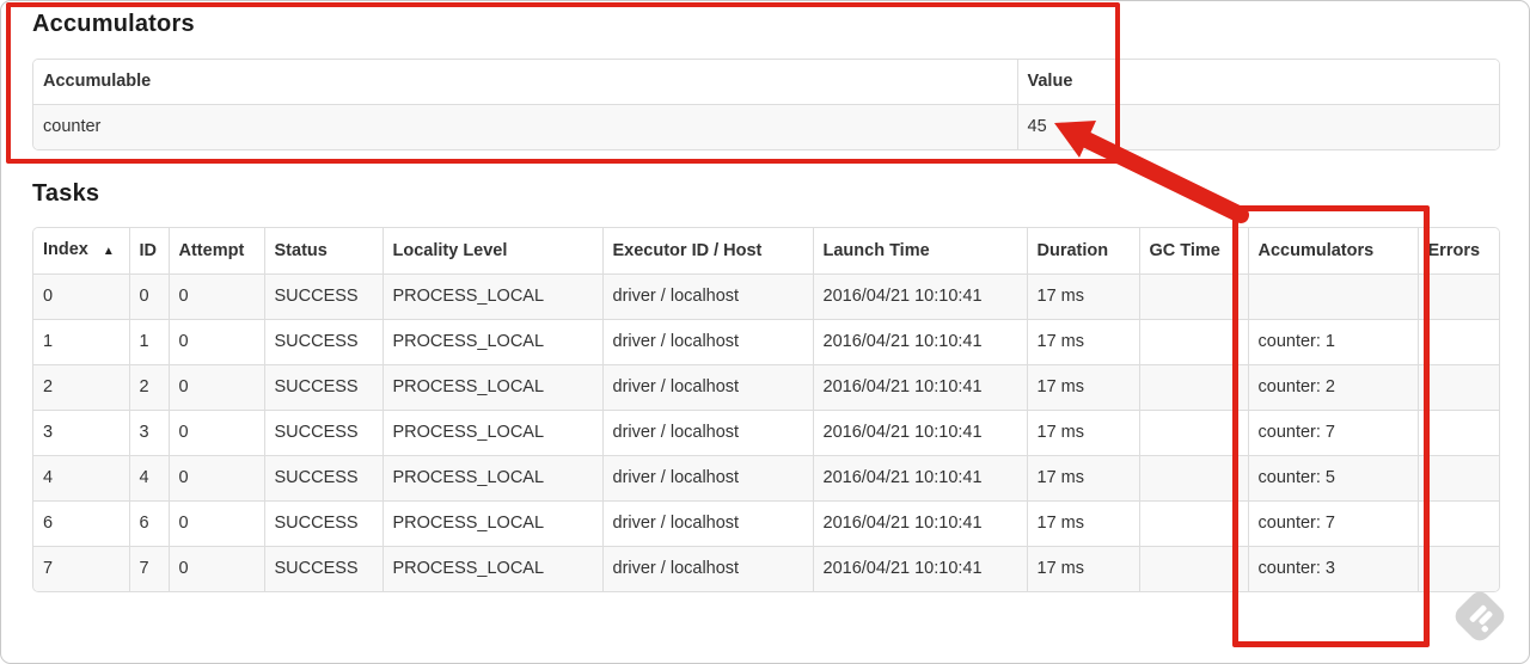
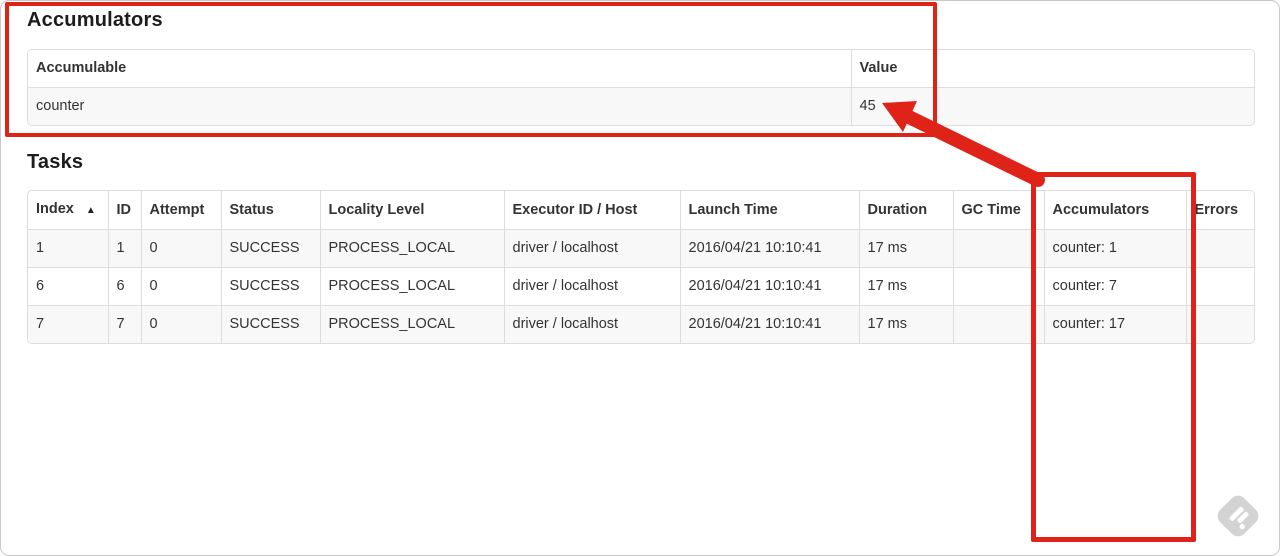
  Accumulators
  Accumulable	Value
  counter	45
  Tasks
  Index ▲	ID	Attempt	Status	Locality Level	Executor ID / Host	Launch Time	Duration	GC Time	Accumulators	Errors
- 0	0	0	SUCCESS	PROCESS_LOCAL	driver / localhost	2016/04/21 10:10:41	17 ms
  1	1	0	SUCCESS	PROCESS_LOCAL	driver / localhost	2016/04/21 10:10:41	17 ms		counter: 1
- 2	2	0	SUCCESS	PROCESS_LOCAL	driver / localhost	2016/04/21 10:10:41	17 ms		counter: 2
- 3	3	0	SUCCESS	PROCESS_LOCAL	driver / localhost	2016/04/21 10:10:41	17 ms		counter: 7
- 4	4	0	SUCCESS	PROCESS_LOCAL	driver / localhost	2016/04/21 10:10:41	17 ms		counter: 5
  6	6	0	SUCCESS	PROCESS_LOCAL	driver / localhost	2016/04/21 10:10:41	17 ms		counter: 7
- 7	7	0	SUCCESS	PROCESS_LOCAL	driver / localhost	2016/04/21 10:10:41	17 ms		counter: 3
+ 7	7	0	SUCCESS	PROCESS_LOCAL	driver / localhost	2016/04/21 10:10:41	17 ms		counter: 17
